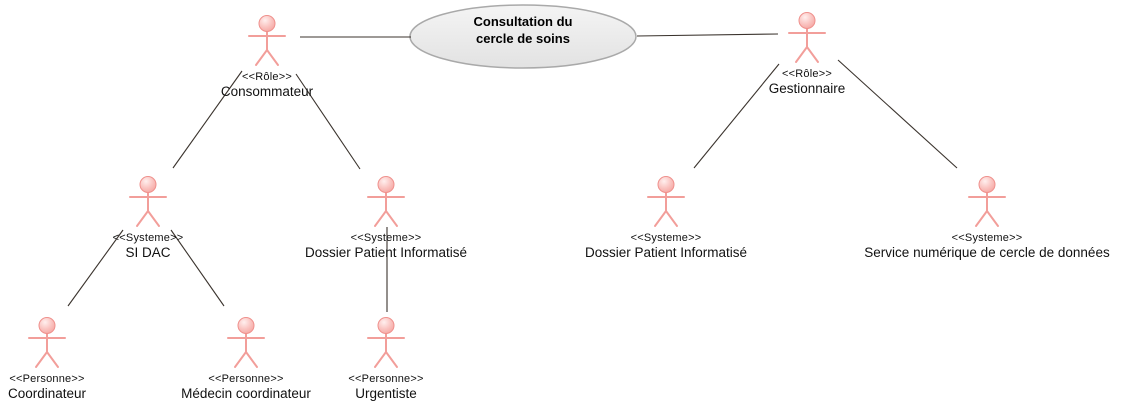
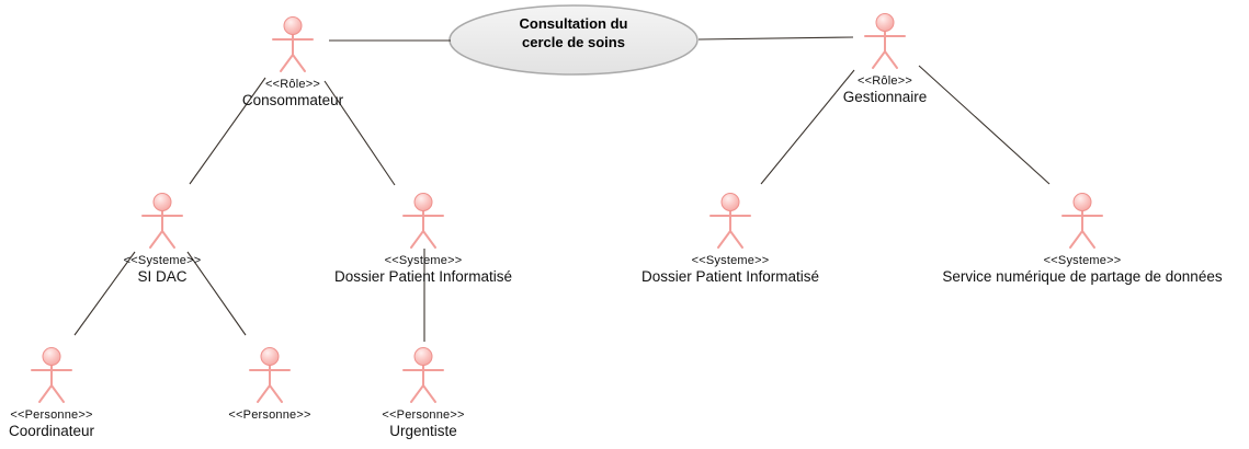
  Consultation du
  cercle de soins
  <<Rôle>>
  Consommateur
  <<Rôle>>
  Gestionnaire
  <<Systeme>>
  SI DAC
  <<Systeme>>
  Dossier Patient Informatisé
  <<Systeme>>
  Dossier Patient Informatisé
  <<Systeme>>
- Service numérique de cercle de données
+ Service numérique de partage de données
  <<Personne>>
  Coordinateur
  <<Personne>>
- Médecin coordinateur
  <<Personne>>
  Urgentiste
